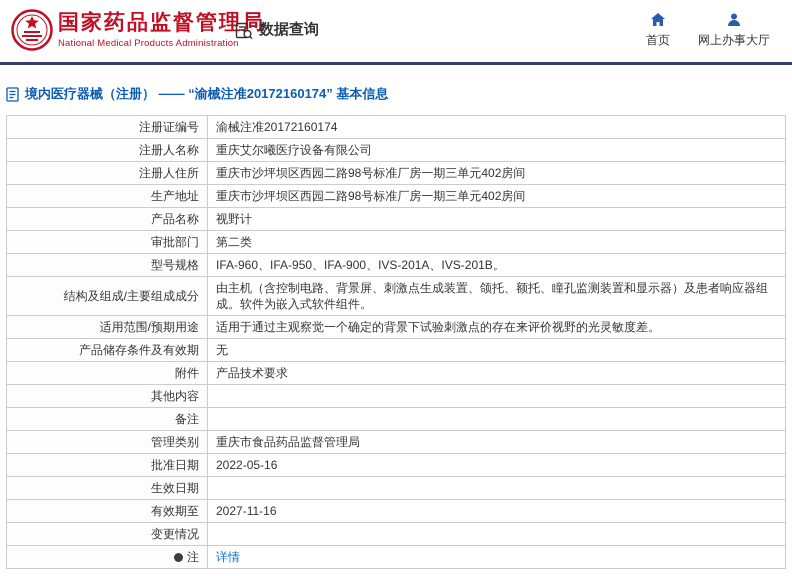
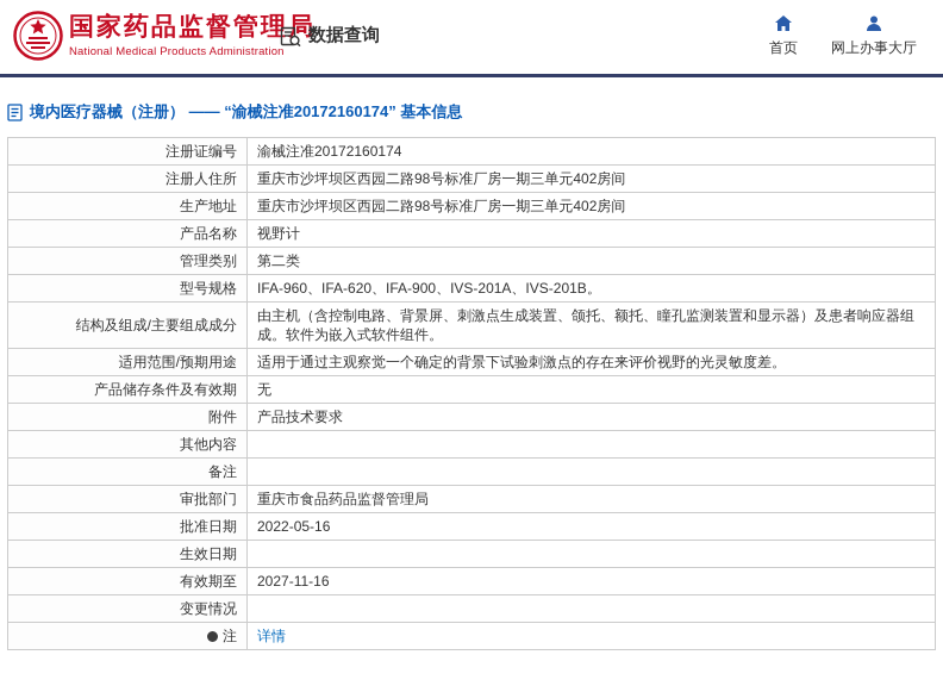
  国家药品监督管理局
  National Medical Products Administration
  数据查询
  首页
  网上办事大厅
  境内医疗器械（注册） —— “渝械注准20172160174” 基本信息
  注册证编号	渝械注准20172160174
- 注册人名称	重庆艾尔曦医疗设备有限公司
  注册人住所	重庆市沙坪坝区西园二路98号标准厂房一期三单元402房间
  生产地址	重庆市沙坪坝区西园二路98号标准厂房一期三单元402房间
  产品名称	视野计
- 审批部门	第二类
+ 管理类别	第二类
- 型号规格	IFA-960、IFA-950、IFA-900、IVS-201A、IVS-201B。
+ 型号规格	IFA-960、IFA-620、IFA-900、IVS-201A、IVS-201B。
  结构及组成/主要组成成分	由主机（含控制电路、背景屏、刺激点生成装置、颌托、额托、瞳孔监测装置和显示器）及患者响应器组成。软件为嵌入式软件组件。
  适用范围/预期用途	适用于通过主观察觉一个确定的背景下试验刺激点的存在来评价视野的光灵敏度差。
  产品储存条件及有效期	无
  附件	产品技术要求
  其他内容
  备注
- 管理类别	重庆市食品药品监督管理局
+ 审批部门	重庆市食品药品监督管理局
  批准日期	2022-05-16
  生效日期
  有效期至	2027-11-16
  变更情况
  注	详情
